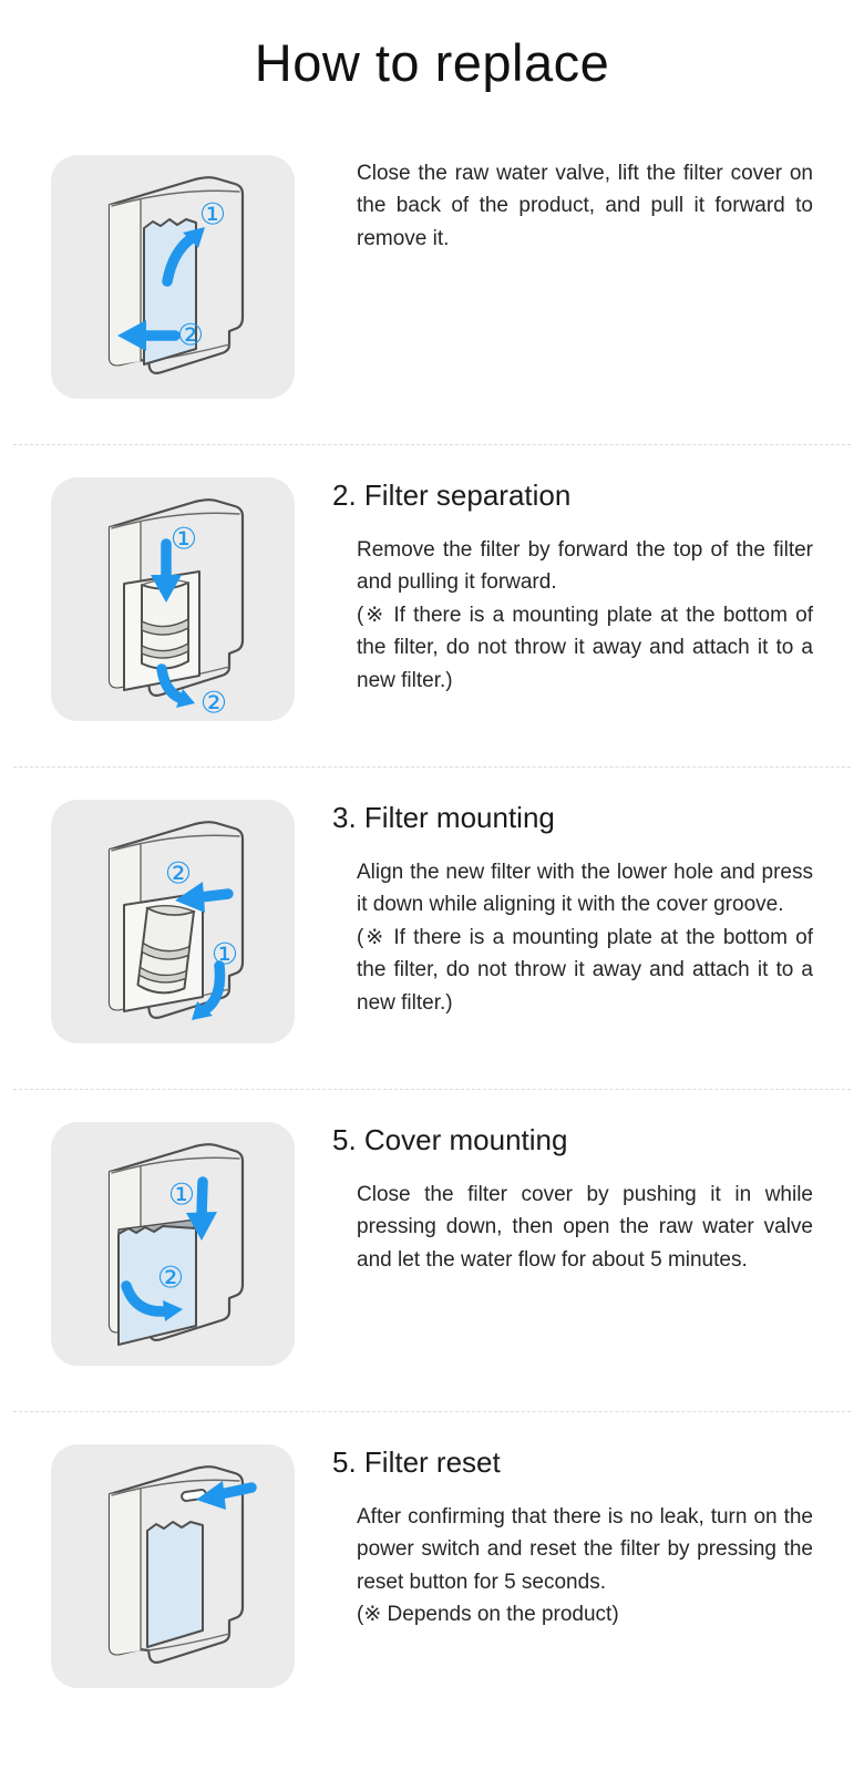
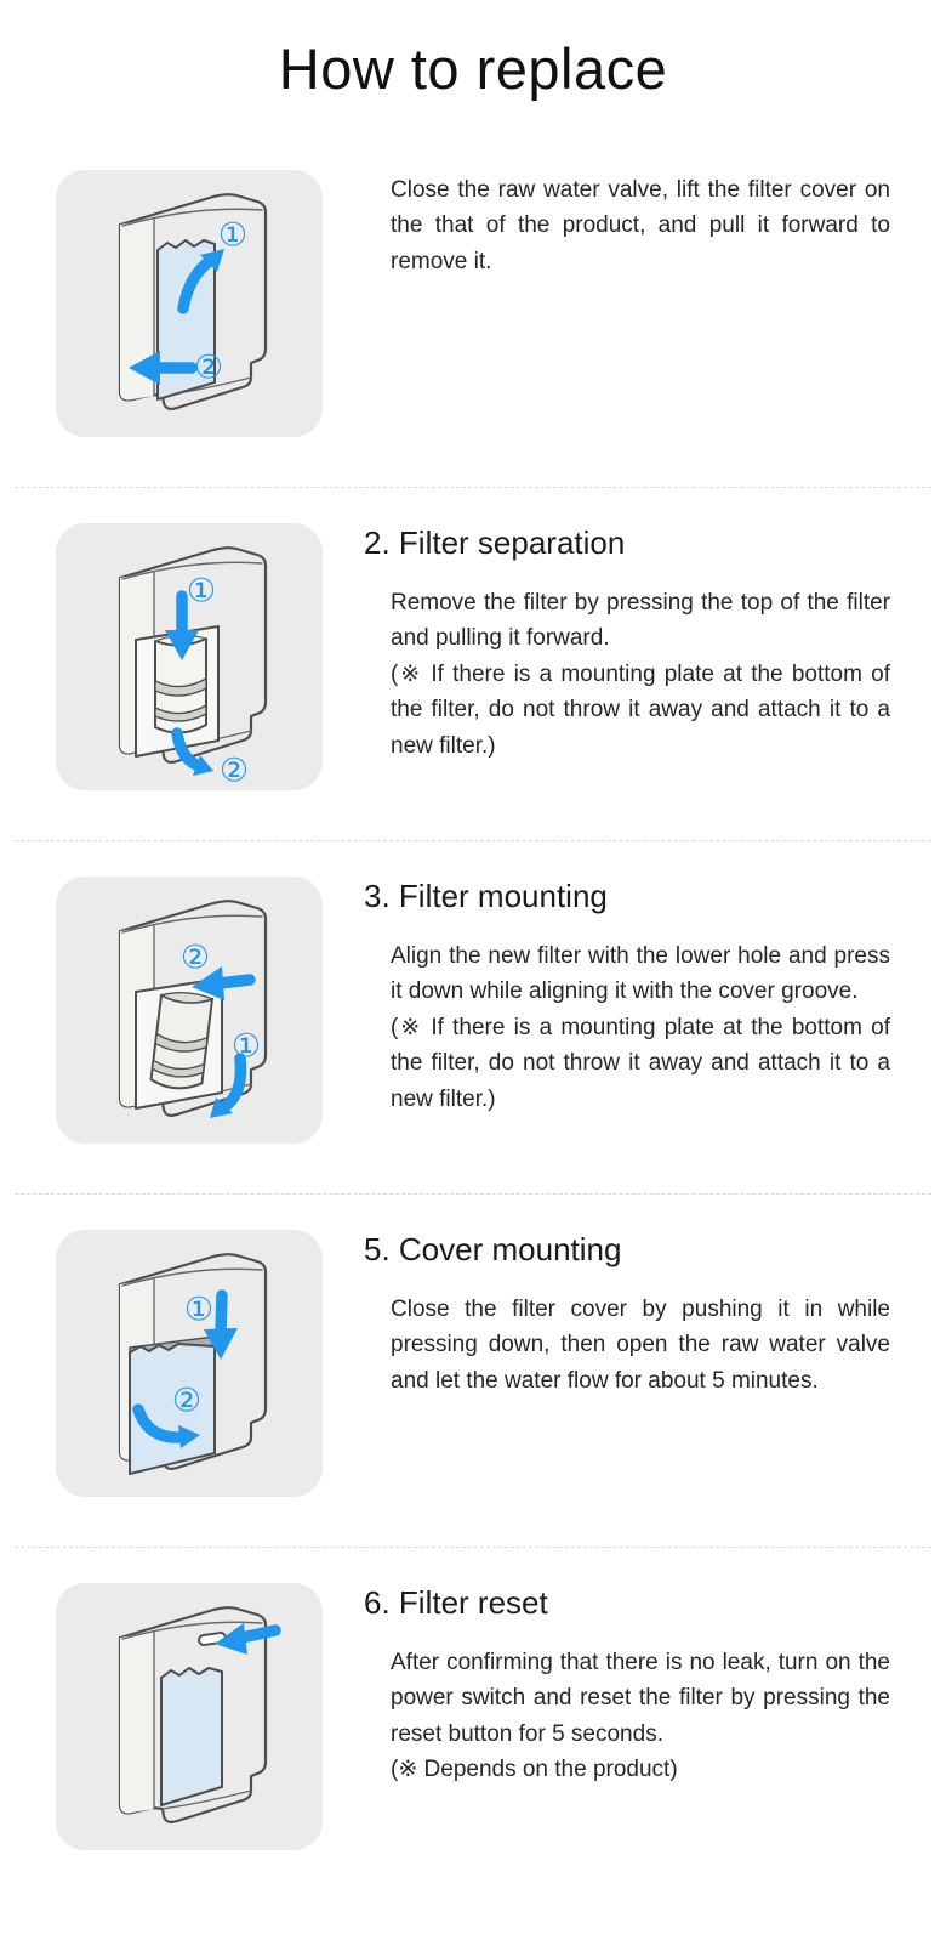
  How to replace
  ①
  ②
- Close the raw water valve, lift the filter cover on the back of the product, and pull it forward to remove it.
+ Close the raw water valve, lift the filter cover on the that of the product, and pull it forward to remove it.
  ①
  ②
  2. Filter separation
- Remove the filter by forward the top of the filter and pulling it forward.
+ Remove the filter by pressing the top of the filter and pulling it forward.
  (※ If there is a mounting plate at the bottom of the filter, do not throw it away and attach it to a new filter.)
  ②
  ①
  3. Filter mounting
  Align the new filter with the lower hole and press it down while aligning it with the cover groove.
  (※ If there is a mounting plate at the bottom of the filter, do not throw it away and attach it to a new filter.)
  ①
  ②
  5. Cover mounting
  Close the filter cover by pushing it in while pressing down, then open the raw water valve and let the water flow for about 5 minutes.
- 5. Filter reset
+ 6. Filter reset
  After confirming that there is no leak, turn on the power switch and reset the filter by pressing the reset button for 5 seconds.
  (※ Depends on the product)
